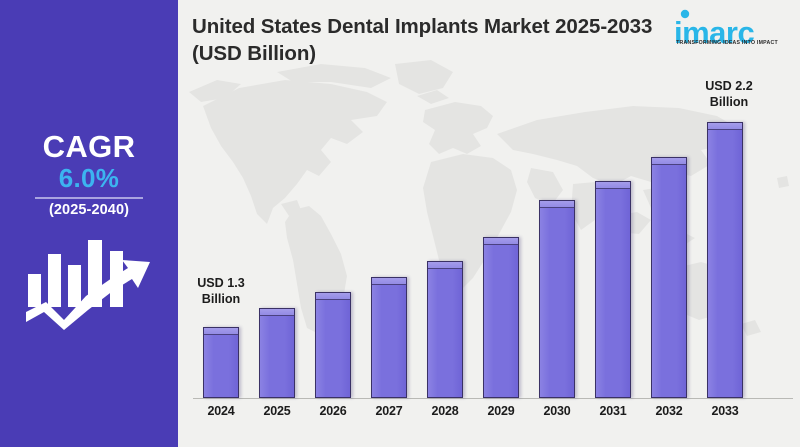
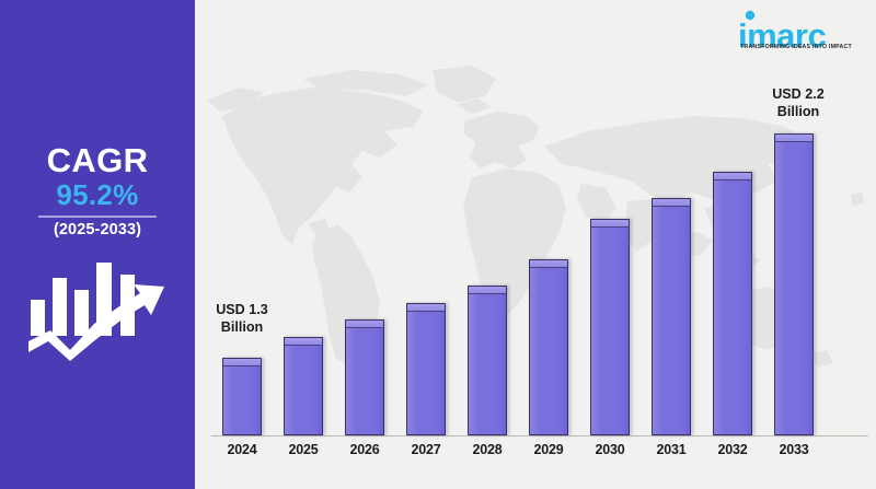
  CAGR
- 6.0%
+ 95.2%
- (2025-2040)
+ (2025-2033)
- United States Dental Implants Market 2025-2033 (USD Billion)
  imarc
  USD 1.3
  Billion
  USD 2.2
  Billion
  2024
  2025
  2026
  2027
  2028
  2029
  2030
  2031
  2032
  2033
